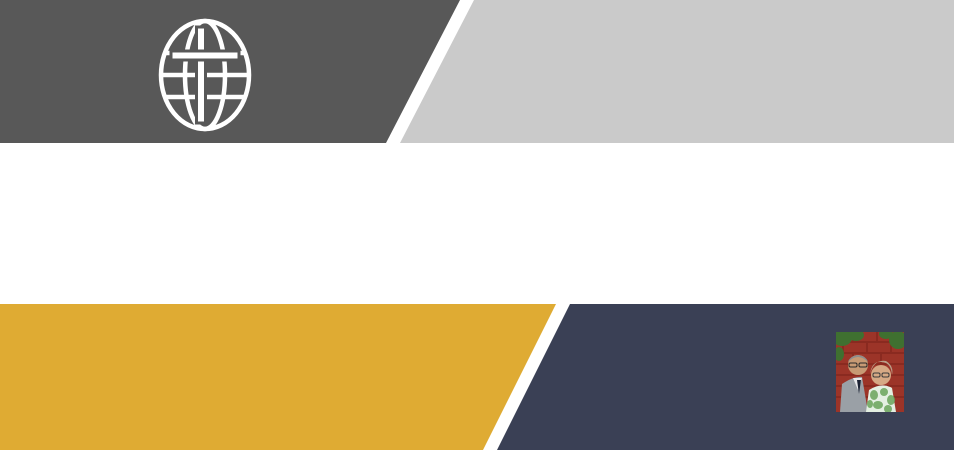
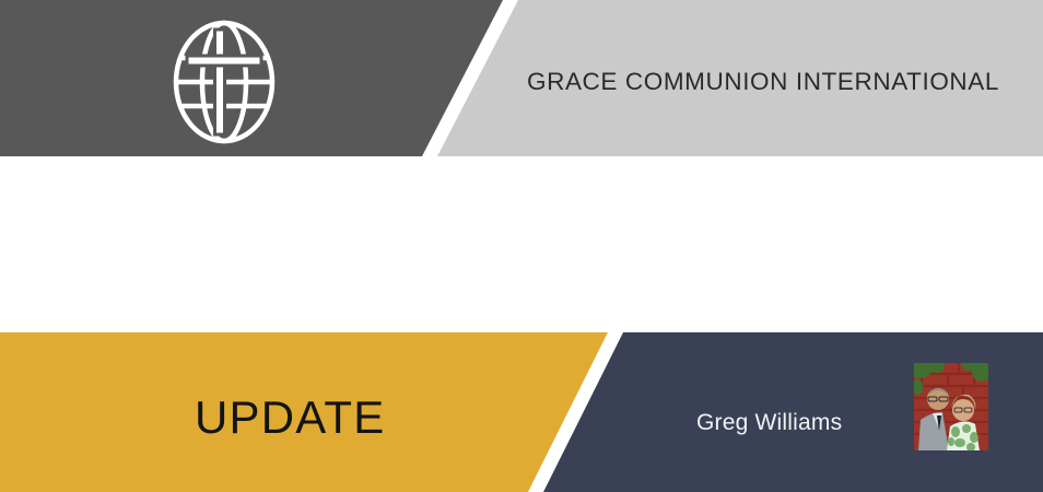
+ GRACE COMMUNION INTERNATIONAL
+ UPDATE
+ Greg Williams
